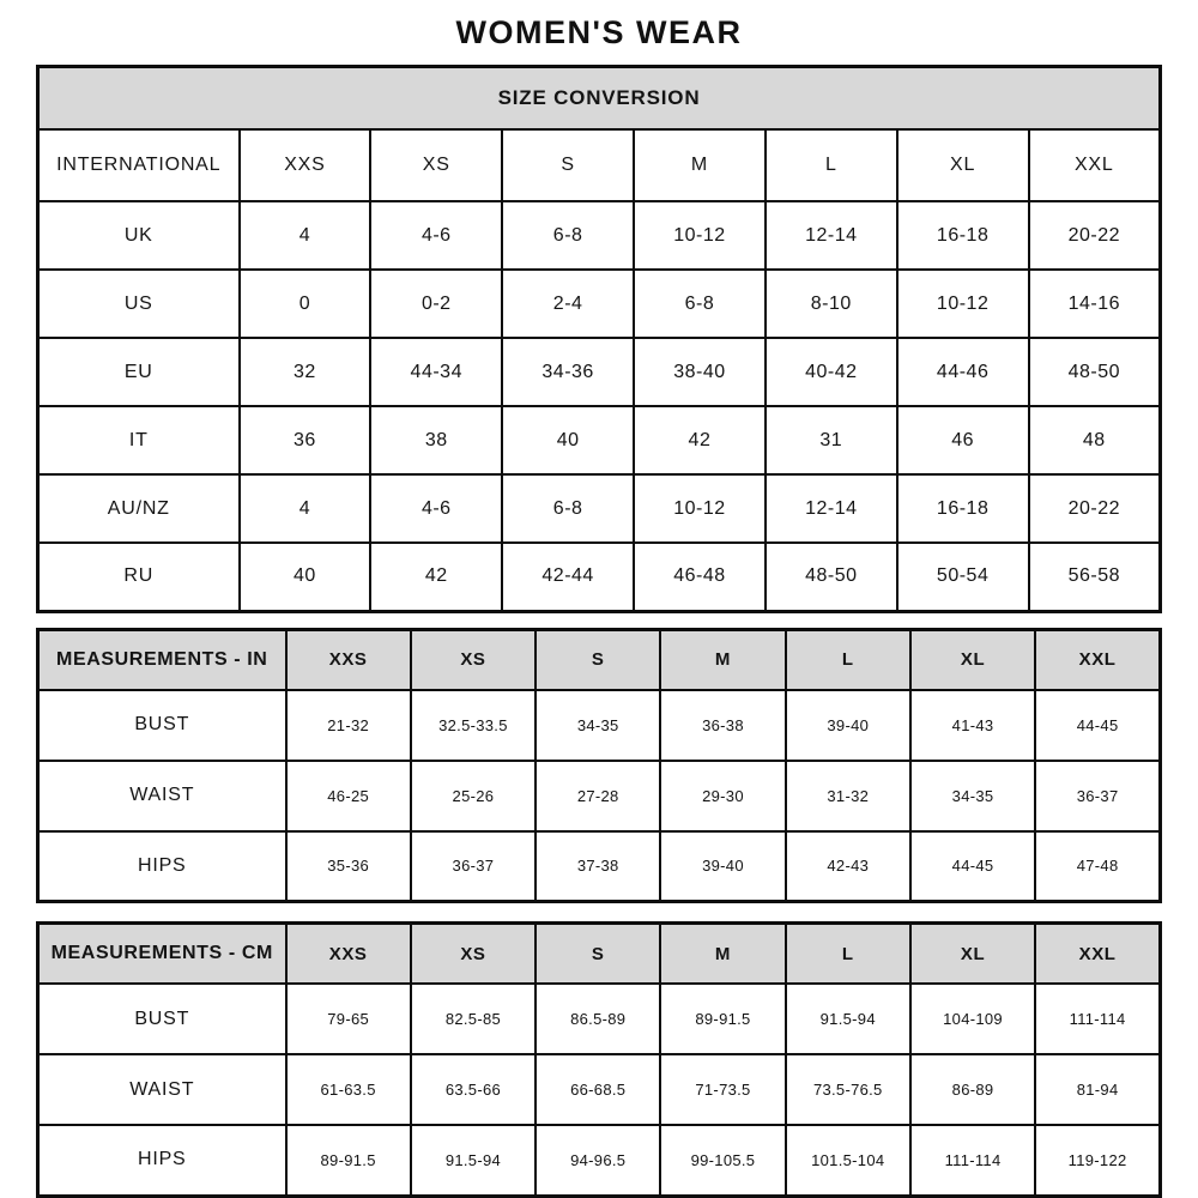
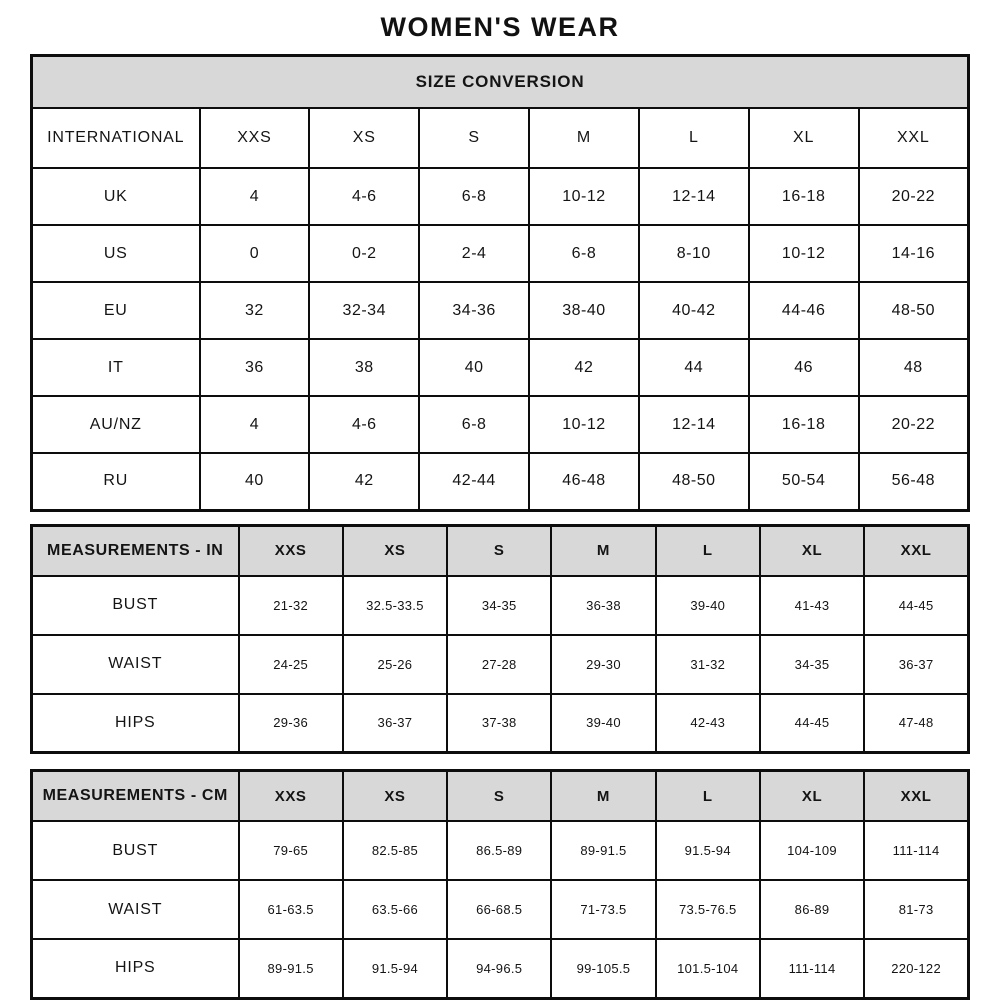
  WOMEN'S WEAR
  SIZE CONVERSION
  INTERNATIONAL	XXS	XS	S	M	L	XL	XXL
  UK	4	4-6	6-8	10-12	12-14	16-18	20-22
  US	0	0-2	2-4	6-8	8-10	10-12	14-16
- EU	32	44-34	34-36	38-40	40-42	44-46	48-50
+ EU	32	32-34	34-36	38-40	40-42	44-46	48-50
- IT	36	38	40	42	31	46	48
+ IT	36	38	40	42	44	46	48
  AU/NZ	4	4-6	6-8	10-12	12-14	16-18	20-22
- RU	40	42	42-44	46-48	48-50	50-54	56-58
+ RU	40	42	42-44	46-48	48-50	50-54	56-48
  MEASUREMENTS - IN	XXS	XS	S	M	L	XL	XXL
  BUST	21-32	32.5-33.5	34-35	36-38	39-40	41-43	44-45
- WAIST	46-25	25-26	27-28	29-30	31-32	34-35	36-37
+ WAIST	24-25	25-26	27-28	29-30	31-32	34-35	36-37
- HIPS	35-36	36-37	37-38	39-40	42-43	44-45	47-48
+ HIPS	29-36	36-37	37-38	39-40	42-43	44-45	47-48
  MEASUREMENTS - CM	XXS	XS	S	M	L	XL	XXL
  BUST	79-65	82.5-85	86.5-89	89-91.5	91.5-94	104-109	111-114
- WAIST	61-63.5	63.5-66	66-68.5	71-73.5	73.5-76.5	86-89	81-94
+ WAIST	61-63.5	63.5-66	66-68.5	71-73.5	73.5-76.5	86-89	81-73
- HIPS	89-91.5	91.5-94	94-96.5	99-105.5	101.5-104	111-114	119-122
+ HIPS	89-91.5	91.5-94	94-96.5	99-105.5	101.5-104	111-114	220-122
